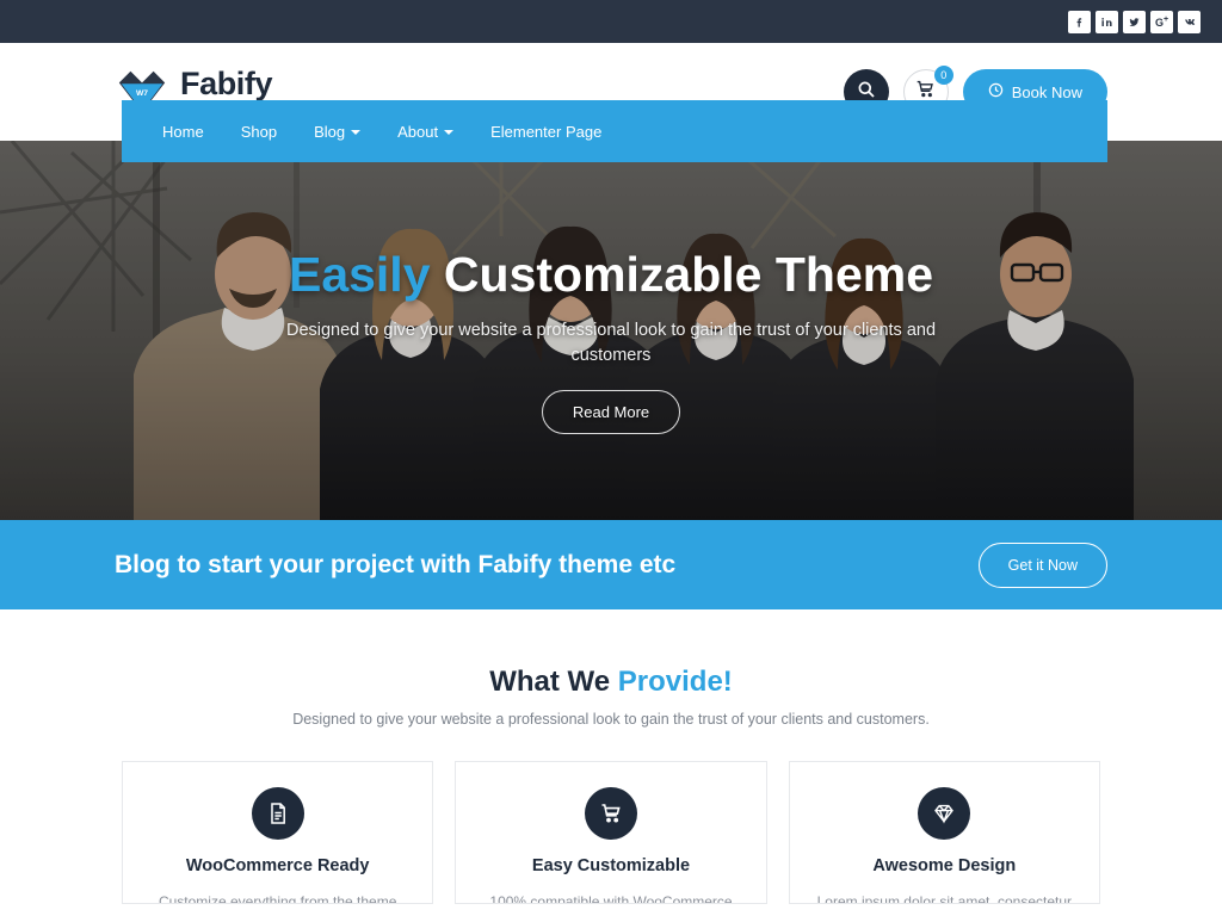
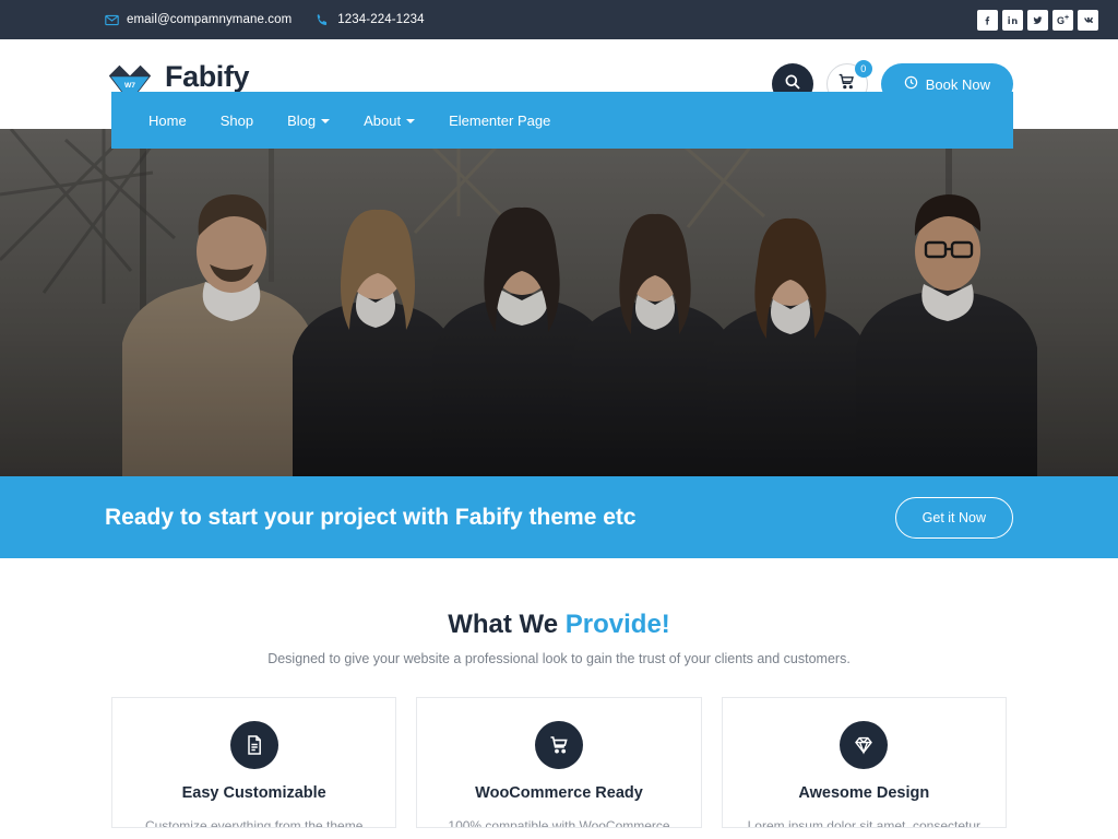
+ email@compamnymane.com
+ 1234-224-1234
  Fabify
  0
  Book Now
  Home
  Shop
  Blog
  About
  Elementer Page
- Easily Customizable Theme
- Designed to give your website a professional look to gain the trust of your clients and customers
- Read More
- Blog to start your project with Fabify theme etc
+ Ready to start your project with Fabify theme etc
  Get it Now
  What We Provide!
  Designed to give your website a professional look to gain the trust of your clients and customers.
- WooCommerce Ready
+ Easy Customizable
  Customize everything from the theme
- Easy Customizable
+ WooCommerce Ready
  100% compatible with WooCommerce
  Awesome Design
  Lorem ipsum dolor sit amet, consectetur
